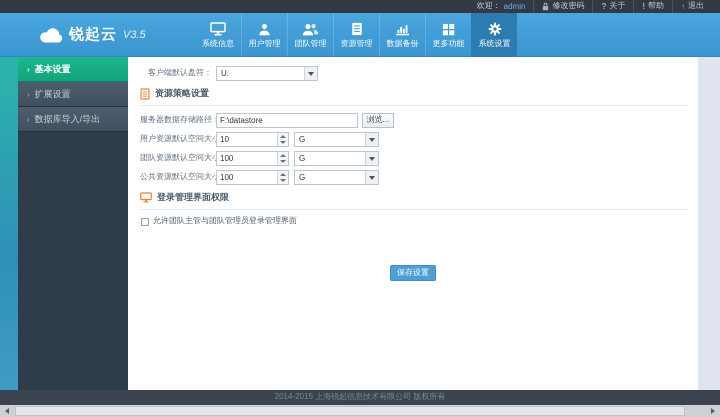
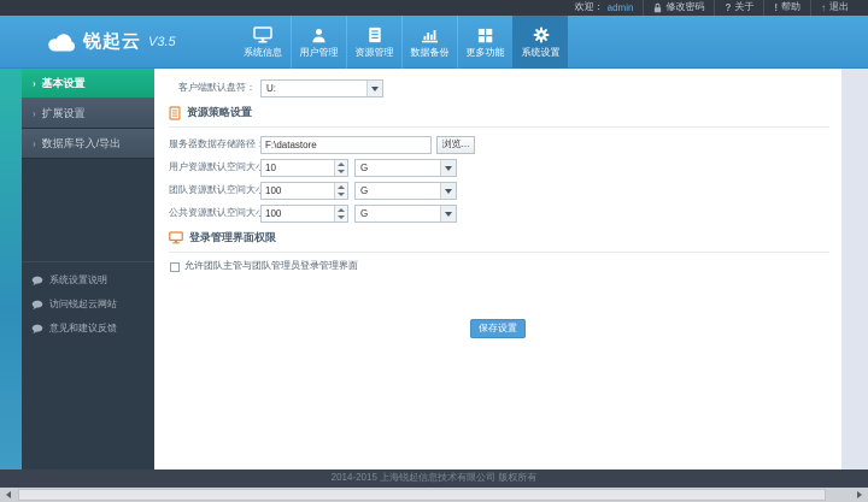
  欢迎：
  admin
  修改密码
  ?
  关于
  !
  帮助
  ↑
  退出
  锐起云
  V3.5
  系统信息
  用户管理
- 团队管理
  资源管理
  数据备份
  更多功能
  系统设置
  ›
  基本设置
  ›
  扩展设置
  ›
  数据库导入/导出
+ 系统设置说明
+ 访问锐起云网站
+ 意见和建议反馈
  客户端默认盘符：
  U:
  资源策略设置
  服务器数据存储路径
  F:\datastore
  浏览...
  用户资源默认空间大
  10
  G
  团队资源默认空间大
  100
  G
  公共资源默认空间大
  100
  G
  登录管理界面权限
  允许团队主管与团队管理员登录管理界面
  保存设置
  2014-2015 上海锐起信息技术有限公司 版权所有
